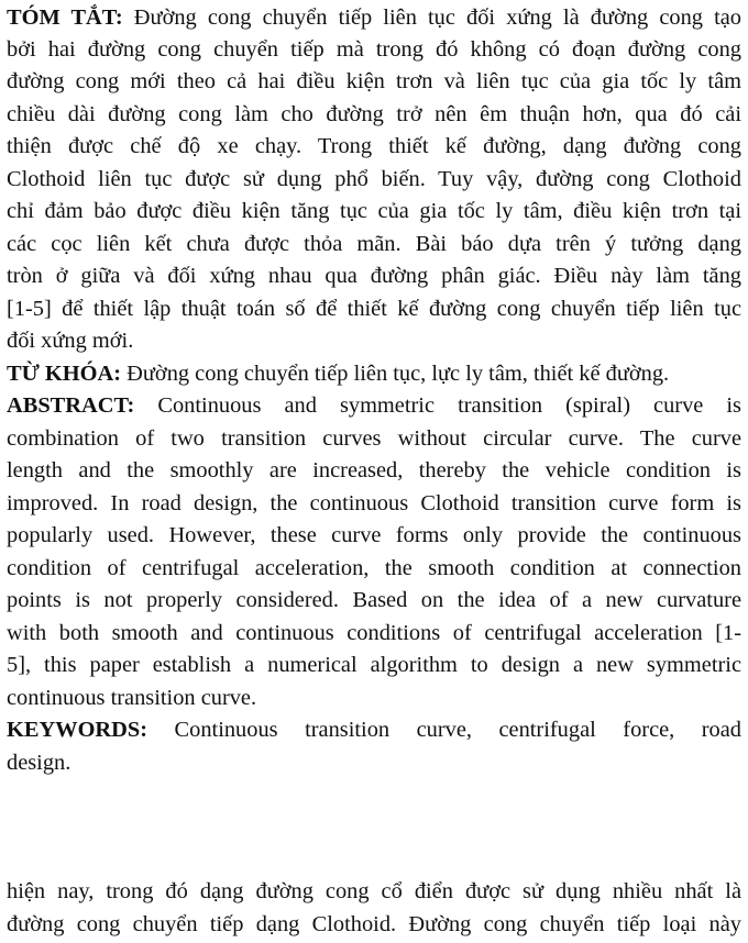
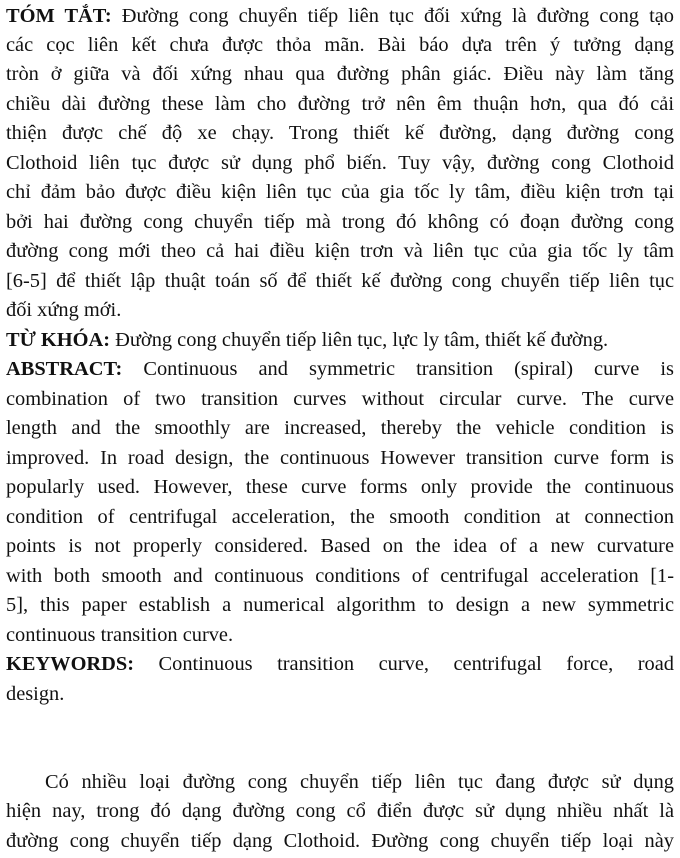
  TÓM TẮT: Đường cong chuyển tiếp liên tục đối xứng là đường cong tạo
- bởi hai đường cong chuyển tiếp mà trong đó không có đoạn đường cong
+ các cọc liên kết chưa được thỏa mãn. Bài báo dựa trên ý tưởng dạng
- đường cong mới theo cả hai điều kiện trơn và liên tục của gia tốc ly tâm
+ tròn ở giữa và đối xứng nhau qua đường phân giác. Điều này làm tăng
- chiều dài đường cong làm cho đường trở nên êm thuận hơn, qua đó cải
+ chiều dài đường these làm cho đường trở nên êm thuận hơn, qua đó cải
  thiện được chế độ xe chạy. Trong thiết kế đường, dạng đường cong
  Clothoid liên tục được sử dụng phổ biến. Tuy vậy, đường cong Clothoid
- chỉ đảm bảo được điều kiện tăng tục của gia tốc ly tâm, điều kiện trơn tại
+ chỉ đảm bảo được điều kiện liên tục của gia tốc ly tâm, điều kiện trơn tại
- các cọc liên kết chưa được thỏa mãn. Bài báo dựa trên ý tưởng dạng
+ bởi hai đường cong chuyển tiếp mà trong đó không có đoạn đường cong
- tròn ở giữa và đối xứng nhau qua đường phân giác. Điều này làm tăng
+ đường cong mới theo cả hai điều kiện trơn và liên tục của gia tốc ly tâm
- [1-5] để thiết lập thuật toán số để thiết kế đường cong chuyển tiếp liên tục
+ [6-5] để thiết lập thuật toán số để thiết kế đường cong chuyển tiếp liên tục
  đối xứng mới.
  TỪ KHÓA: Đường cong chuyển tiếp liên tục, lực ly tâm, thiết kế đường.
  ABSTRACT: Continuous and symmetric transition (spiral) curve is
  combination of two transition curves without circular curve. The curve
  length and the smoothly are increased, thereby the vehicle condition is
- improved. In road design, the continuous Clothoid transition curve form is
+ improved. In road design, the continuous However transition curve form is
  popularly used. However, these curve forms only provide the continuous
  condition of centrifugal acceleration, the smooth condition at connection
  points is not properly considered. Based on the idea of a new curvature
  with both smooth and continuous conditions of centrifugal acceleration [1-
  5], this paper establish a numerical algorithm to design a new symmetric
  continuous transition curve.
  KEYWORDS: Continuous transition curve, centrifugal force, road
  design.
+ Có nhiều loại đường cong chuyển tiếp liên tục đang được sử dụng
  hiện nay, trong đó dạng đường cong cổ điển được sử dụng nhiều nhất là
  đường cong chuyển tiếp dạng Clothoid. Đường cong chuyển tiếp loại này
